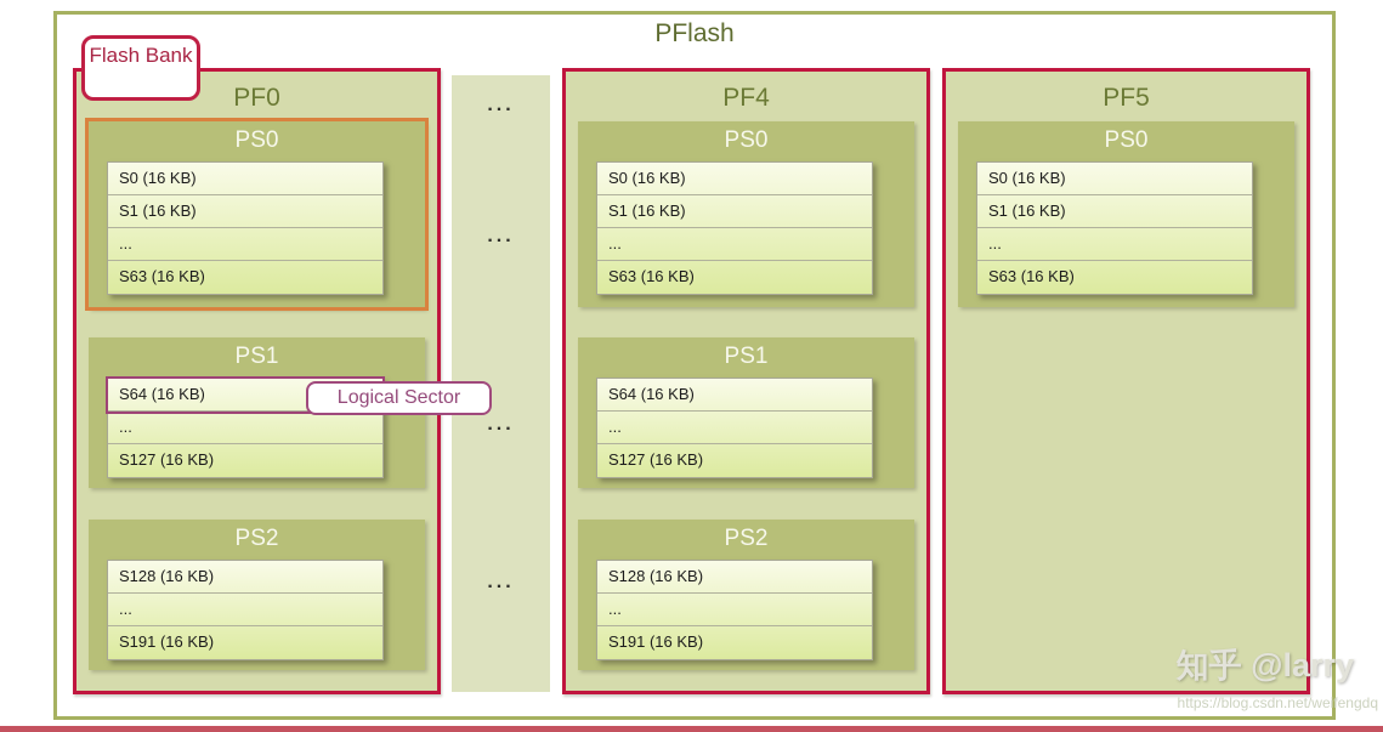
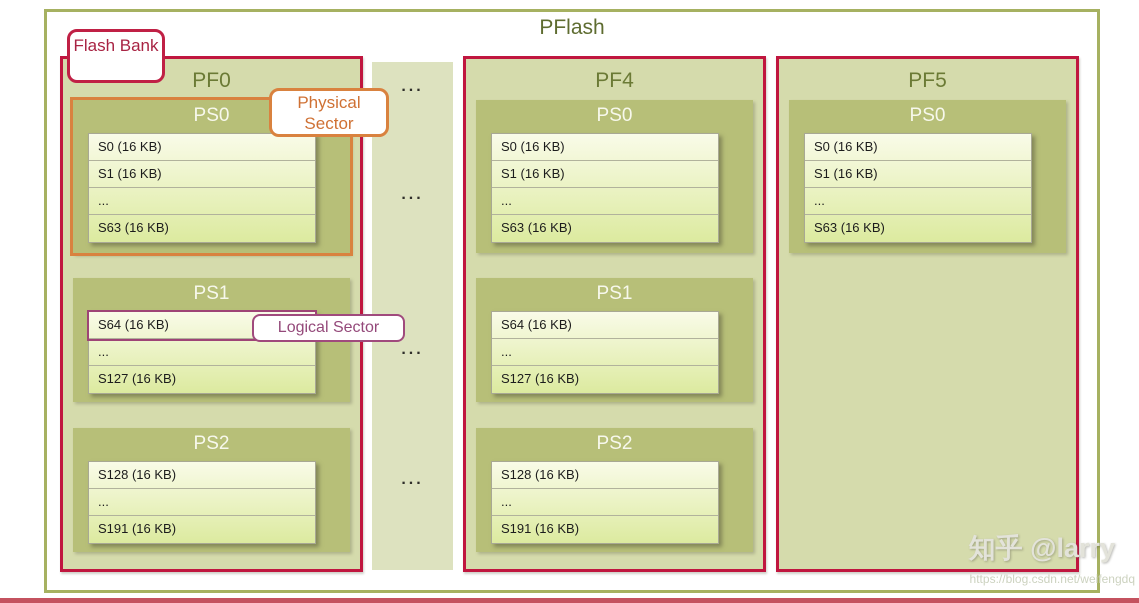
  PFlash
  ...
  ...
  ...
  ...
  PF0
  PS0
  S0 (16 KB)
  S1 (16 KB)
  ...
  S63 (16 KB)
  PS1
  S64 (16 KB)
  ...
  S127 (16 KB)
  PS2
  S128 (16 KB)
  ...
  S191 (16 KB)
  PF4
  PS0
  S0 (16 KB)
  S1 (16 KB)
  ...
  S63 (16 KB)
  PS1
  S64 (16 KB)
  ...
  S127 (16 KB)
  PS2
  S128 (16 KB)
  ...
  S191 (16 KB)
  PF5
  PS0
  S0 (16 KB)
  S1 (16 KB)
  ...
  S63 (16 KB)
  Flash Bank
+ Physical Sector
  Logical Sector
  知乎 @larry
  https://blog.csdn.net/weifengdq
